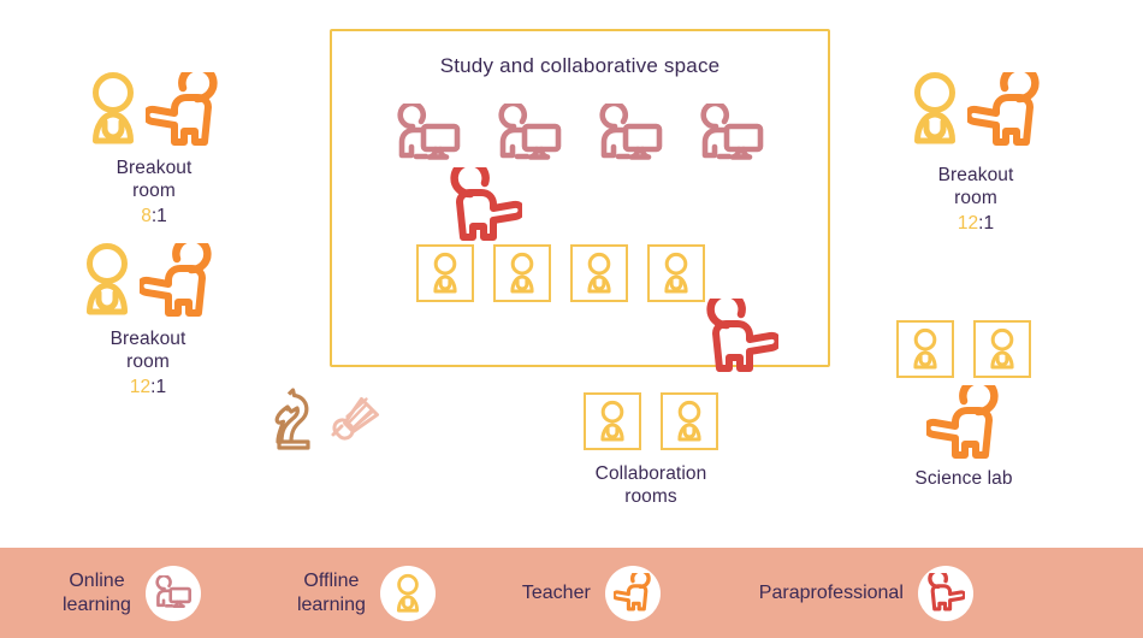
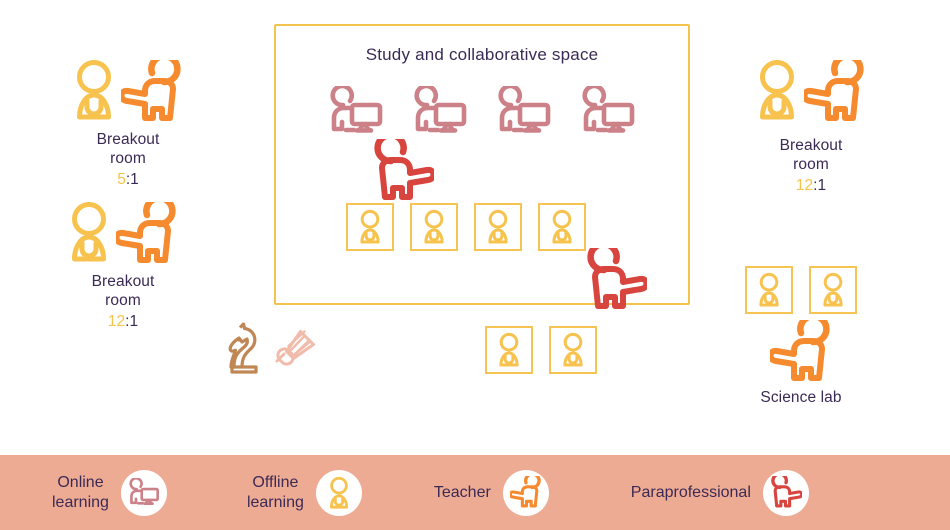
  Breakout
  room
- 8:1
+ 5:1
  Breakout
  room
  12:1
  Study and collaborative space
- Collaboration
- rooms
  Breakout
  room
  12:1
  Science lab
  Online
  learning
  Offline
  learning
  Teacher
  Paraprofessional
